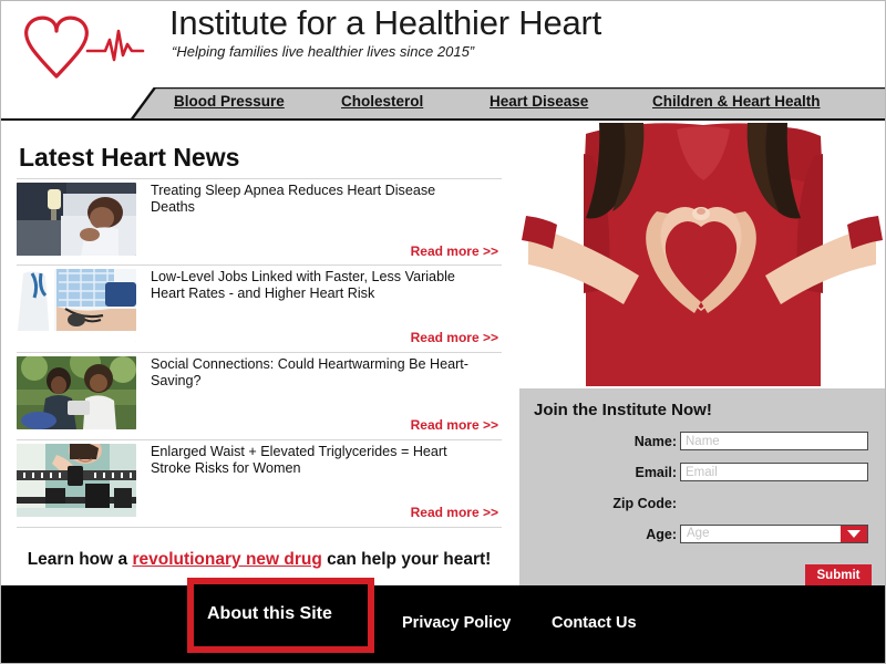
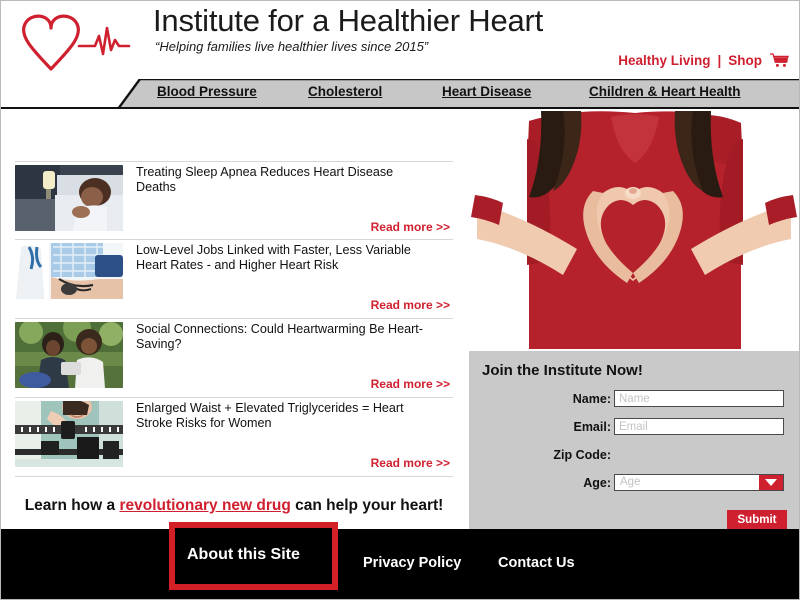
  Institute for a Healthier Heart
  “Helping families live healthier lives since 2015”
+ Healthy Living
+ |
+ Shop
  Blood Pressure
  Cholesterol
  Heart Disease
  Children & Heart Health
- Latest Heart News
  Treating Sleep Apnea Reduces Heart Disease Deaths
  Read more >>
  Low-Level Jobs Linked with Faster, Less Variable Heart Rates - and Higher Heart Risk
  Read more >>
  Social Connections: Could Heartwarming Be Heart-Saving?
  Read more >>
  Enlarged Waist + Elevated Triglycerides = Heart Stroke Risks for Women
  Read more >>
  Learn how a revolutionary new drug can help your heart!
  Join the Institute Now!
  Name:
  Name
  Email:
  Email
  Zip Code:
  Age:
  Age
  Submit
  Privacy Policy
  Contact Us
  About this Site
